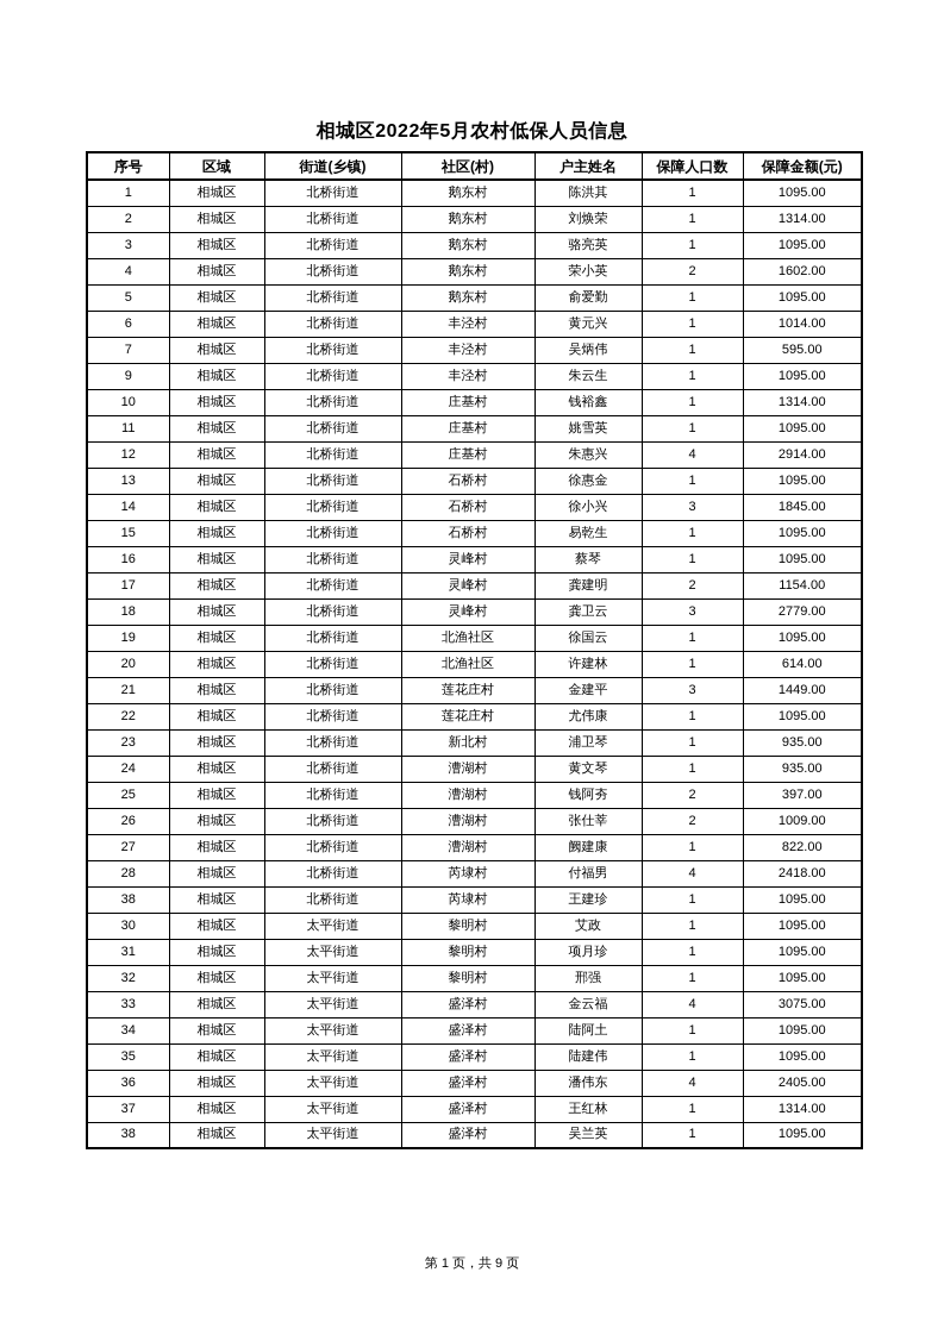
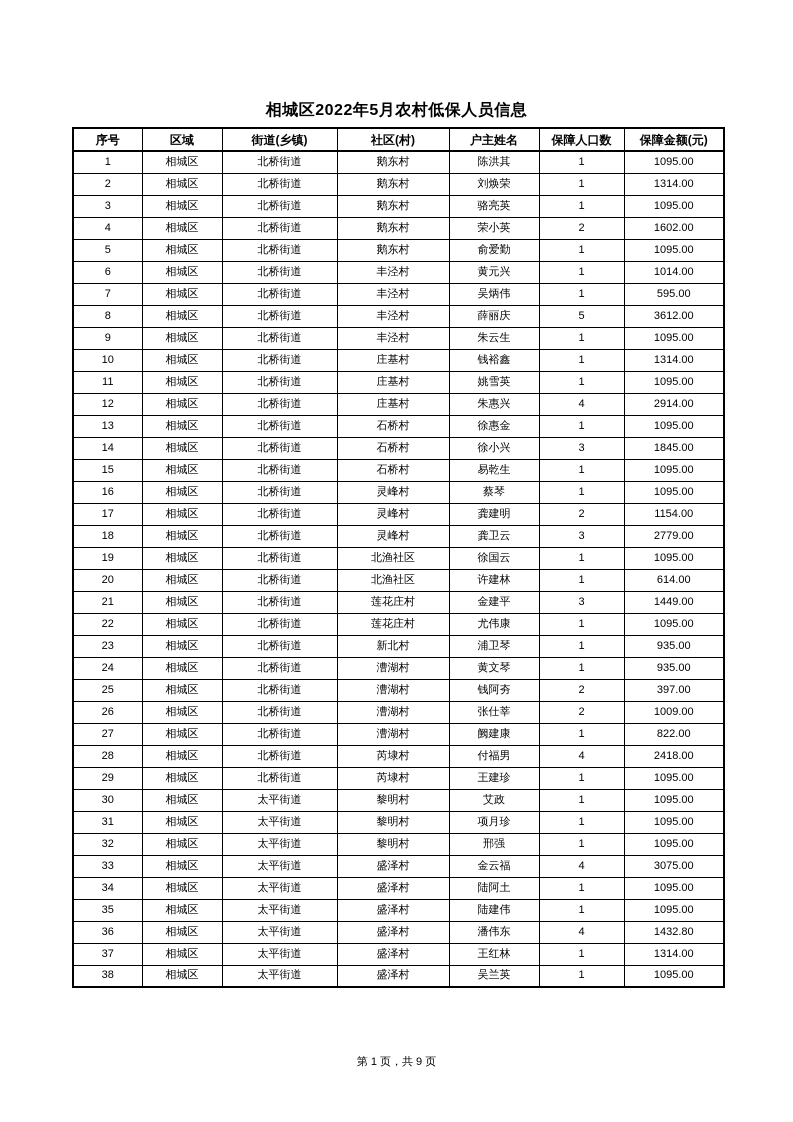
  相城区2022年5月农村低保人员信息
  序号	区域	街道(乡镇)	社区(村)	户主姓名	保障人口数	保障金额(元)
  1	相城区	北桥街道	鹅东村	陈洪其	1	1095.00
  2	相城区	北桥街道	鹅东村	刘焕荣	1	1314.00
  3	相城区	北桥街道	鹅东村	骆亮英	1	1095.00
  4	相城区	北桥街道	鹅东村	荣小英	2	1602.00
  5	相城区	北桥街道	鹅东村	俞爱勤	1	1095.00
  6	相城区	北桥街道	丰泾村	黄元兴	1	1014.00
  7	相城区	北桥街道	丰泾村	吴炳伟	1	595.00
+ 8	相城区	北桥街道	丰泾村	薛丽庆	5	3612.00
  9	相城区	北桥街道	丰泾村	朱云生	1	1095.00
  10	相城区	北桥街道	庄基村	钱裕鑫	1	1314.00
  11	相城区	北桥街道	庄基村	姚雪英	1	1095.00
  12	相城区	北桥街道	庄基村	朱惠兴	4	2914.00
  13	相城区	北桥街道	石桥村	徐惠金	1	1095.00
  14	相城区	北桥街道	石桥村	徐小兴	3	1845.00
  15	相城区	北桥街道	石桥村	易乾生	1	1095.00
  16	相城区	北桥街道	灵峰村	蔡琴	1	1095.00
  17	相城区	北桥街道	灵峰村	龚建明	2	1154.00
  18	相城区	北桥街道	灵峰村	龚卫云	3	2779.00
  19	相城区	北桥街道	北渔社区	徐国云	1	1095.00
  20	相城区	北桥街道	北渔社区	许建林	1	614.00
  21	相城区	北桥街道	莲花庄村	金建平	3	1449.00
  22	相城区	北桥街道	莲花庄村	尤伟康	1	1095.00
  23	相城区	北桥街道	新北村	浦卫琴	1	935.00
  24	相城区	北桥街道	漕湖村	黄文琴	1	935.00
  25	相城区	北桥街道	漕湖村	钱阿夯	2	397.00
  26	相城区	北桥街道	漕湖村	张仕莘	2	1009.00
  27	相城区	北桥街道	漕湖村	阙建康	1	822.00
  28	相城区	北桥街道	芮埭村	付福男	4	2418.00
- 38	相城区	北桥街道	芮埭村	王建珍	1	1095.00
+ 29	相城区	北桥街道	芮埭村	王建珍	1	1095.00
  30	相城区	太平街道	黎明村	艾政	1	1095.00
  31	相城区	太平街道	黎明村	项月珍	1	1095.00
  32	相城区	太平街道	黎明村	邢强	1	1095.00
  33	相城区	太平街道	盛泽村	金云福	4	3075.00
  34	相城区	太平街道	盛泽村	陆阿土	1	1095.00
  35	相城区	太平街道	盛泽村	陆建伟	1	1095.00
- 36	相城区	太平街道	盛泽村	潘伟东	4	2405.00
+ 36	相城区	太平街道	盛泽村	潘伟东	4	1432.80
  37	相城区	太平街道	盛泽村	王红林	1	1314.00
  38	相城区	太平街道	盛泽村	吴兰英	1	1095.00
  第 1 页，共 9 页
